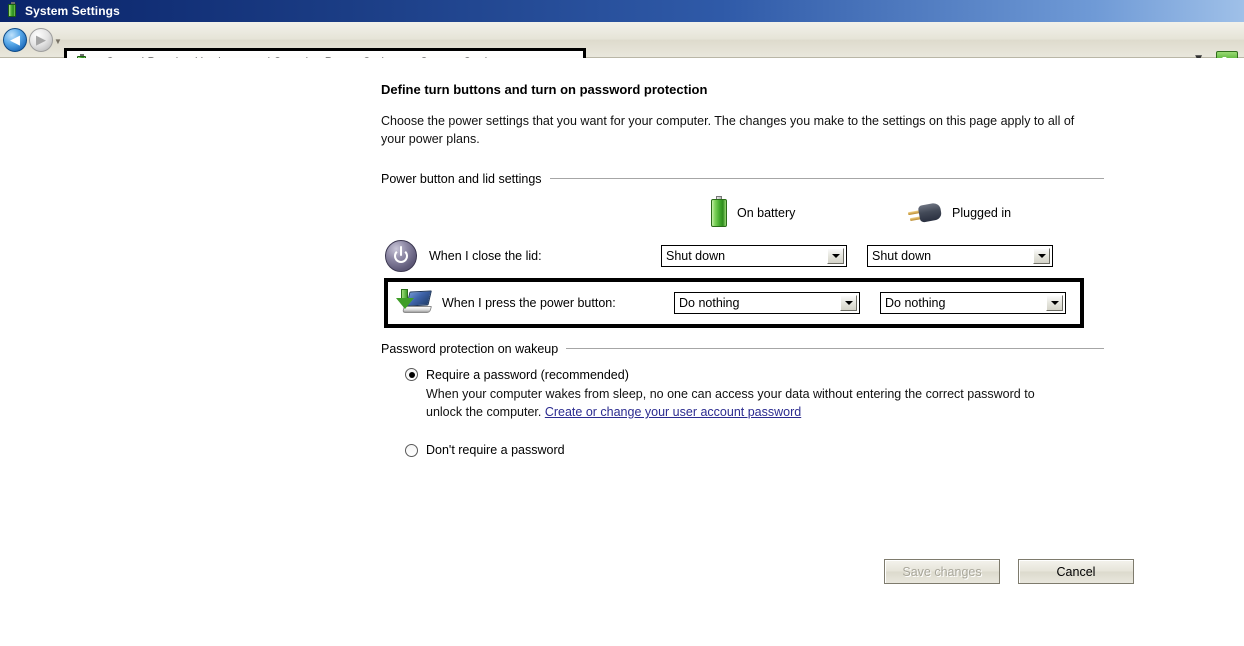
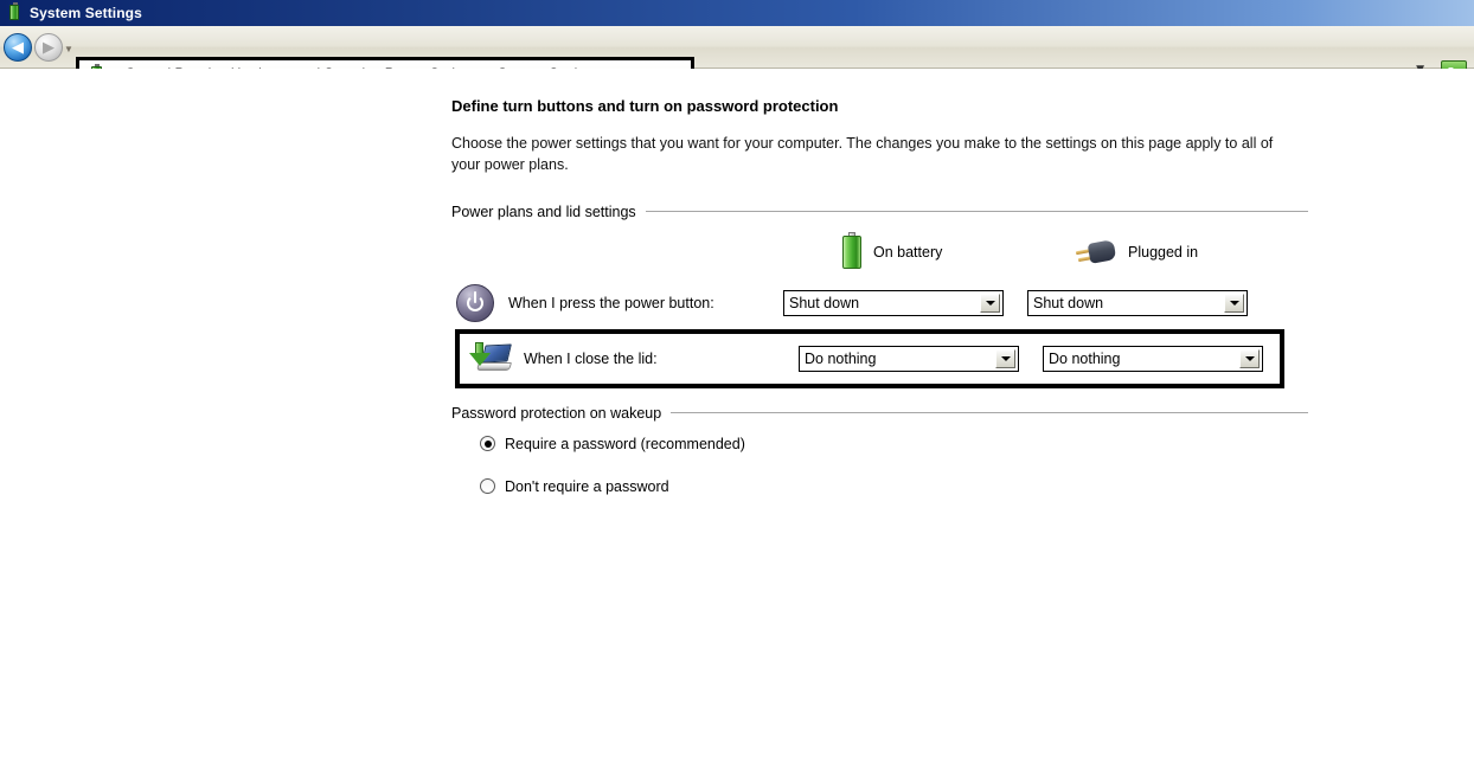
  System Settings
  ◀
  ▶
  ▼
  Define turn buttons and turn on password protection
  Choose the power settings that you want for your computer. The changes you make to the settings on this page apply to all of your power plans.
- Power button and lid settings
+ Power plans and lid settings
  On battery
  Plugged in
- When I close the lid:
+ When I press the power button:
  Shut down
  Shut down
- When I press the power button:
+ When I close the lid:
  Do nothing
  Do nothing
  Password protection on wakeup
  Require a password (recommended)
- When your computer wakes from sleep, no one can access your data without entering the correct password to unlock the computer. Create or change your user account password
  Don't require a password
- Save changes
- Cancel
